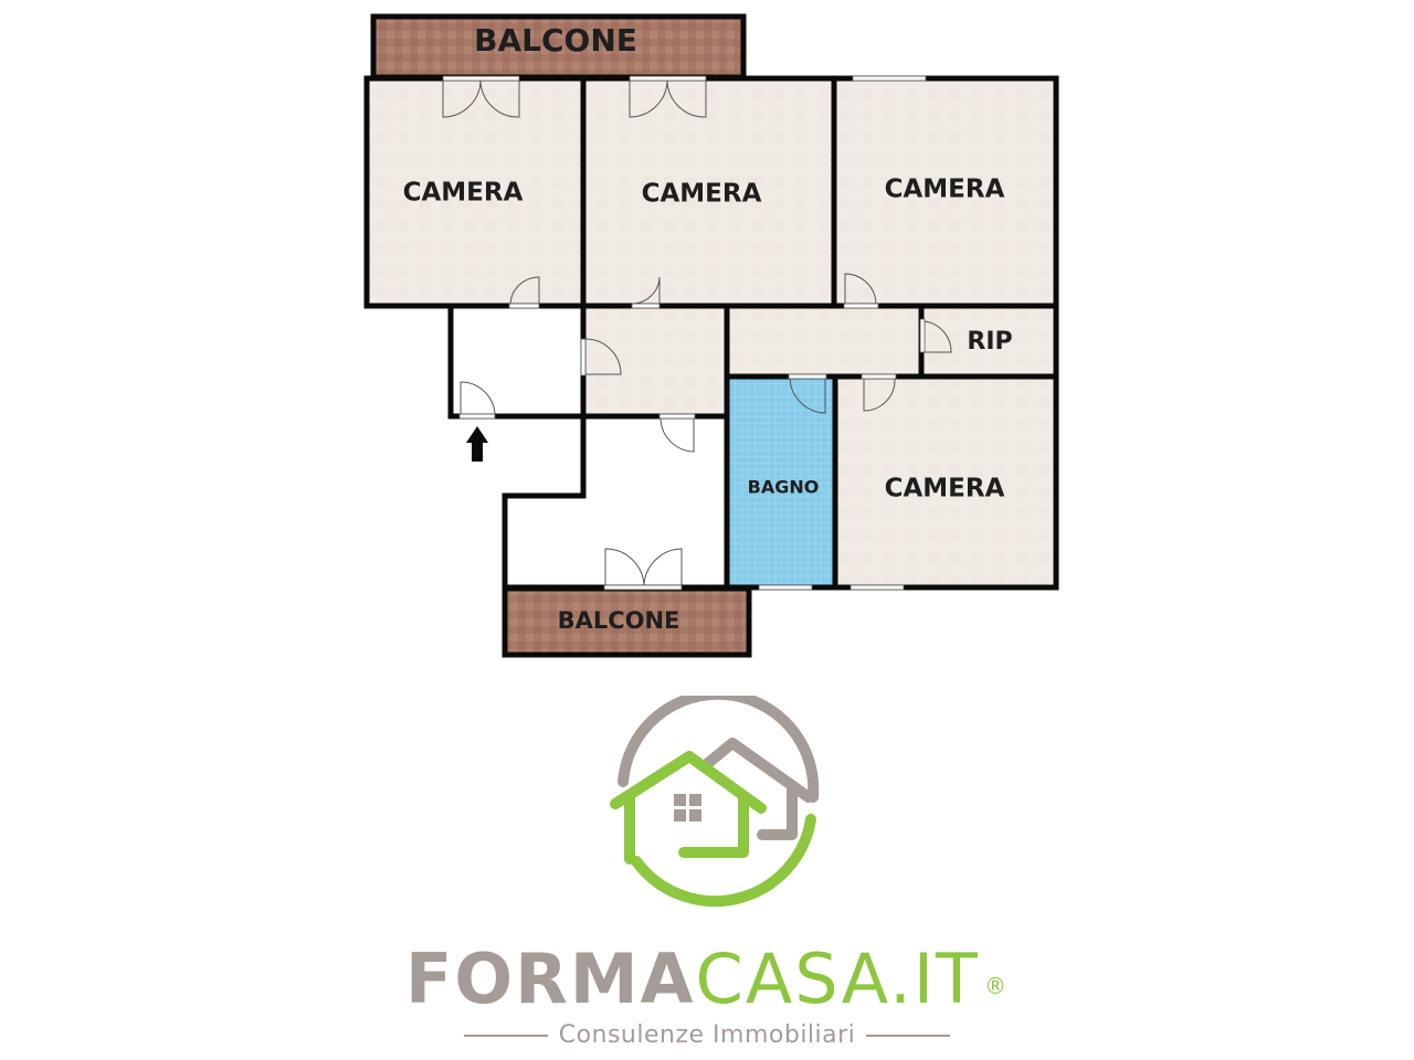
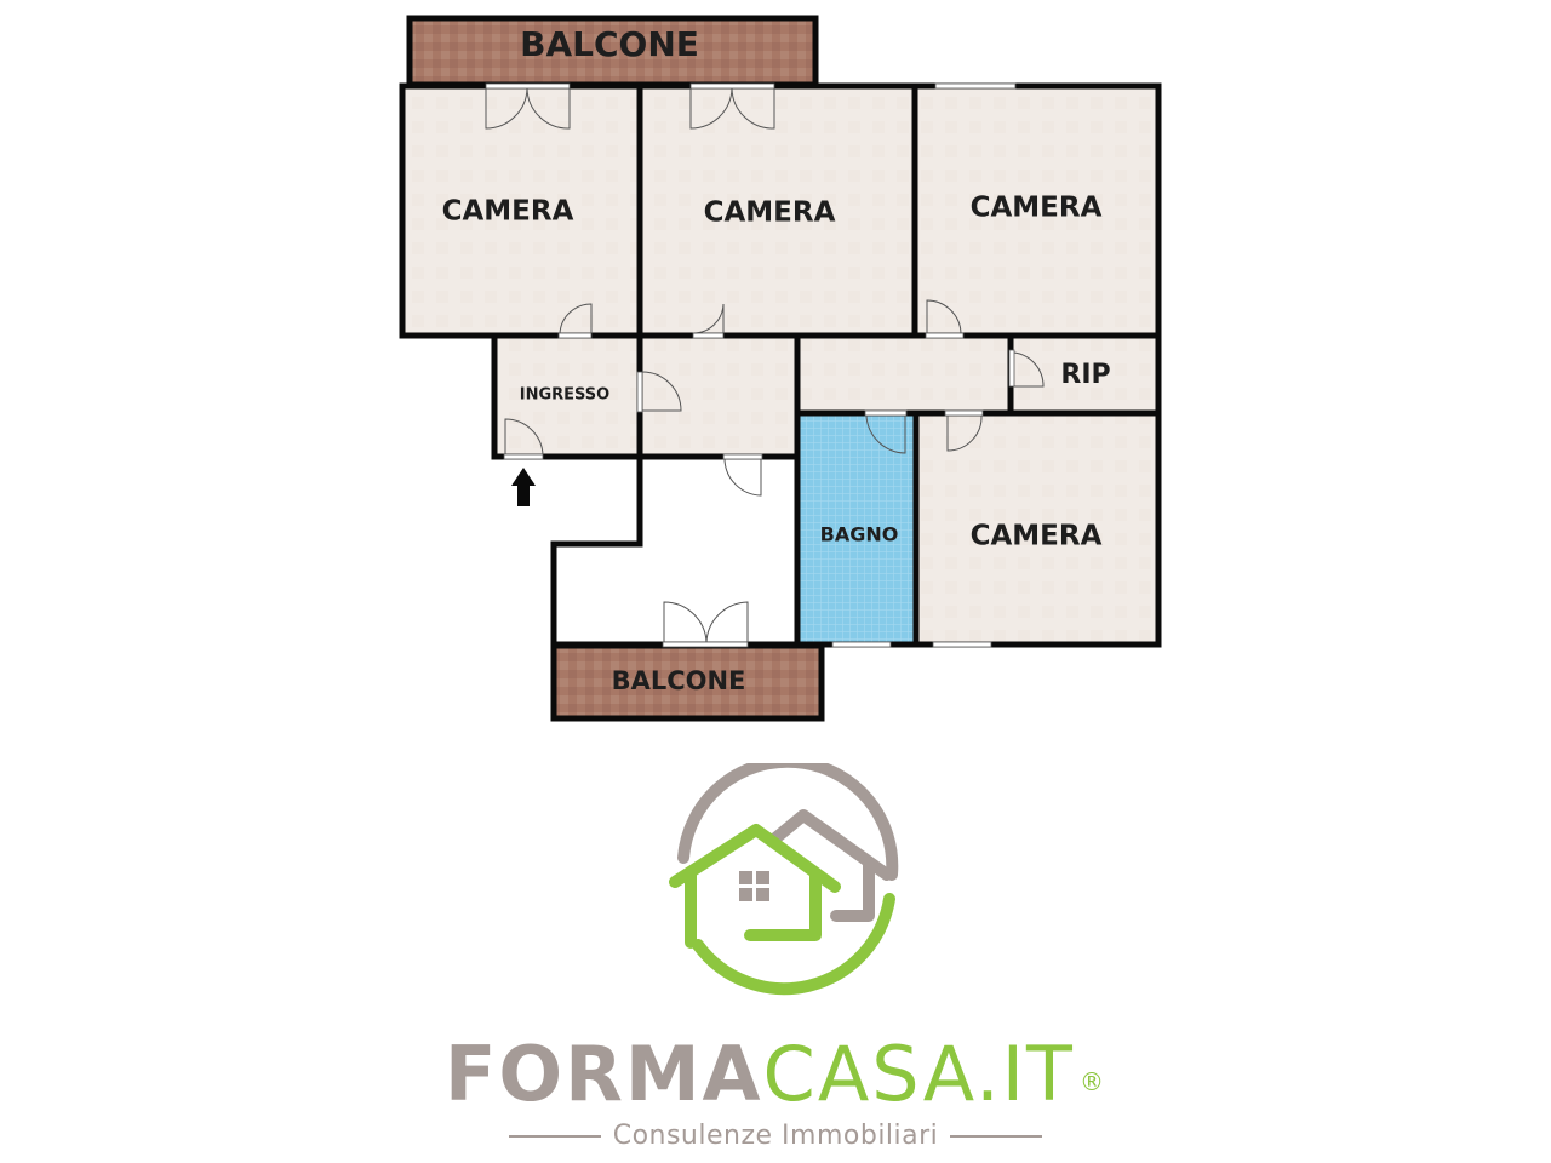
  BALCONE
  CAMERA
  CAMERA
  CAMERA
+ INGRESSO
  RIP
  BAGNO
  CAMERA
  BALCONE
  FORMACASA.IT ®
  Consulenze Immobiliari
